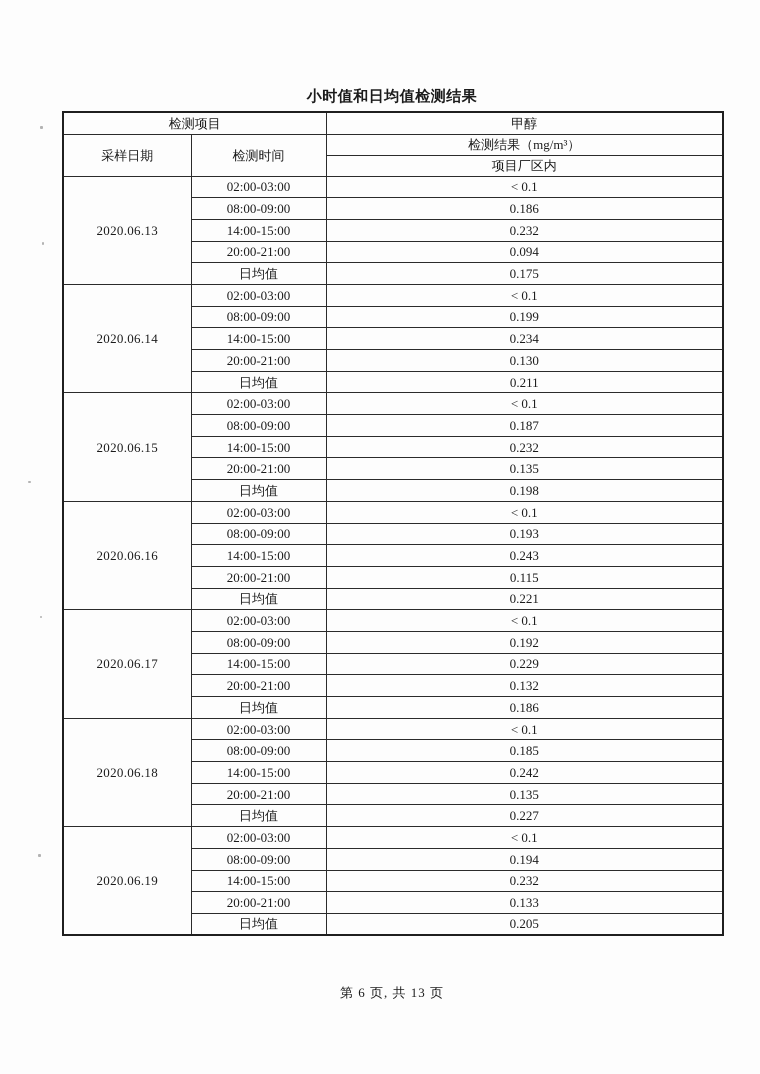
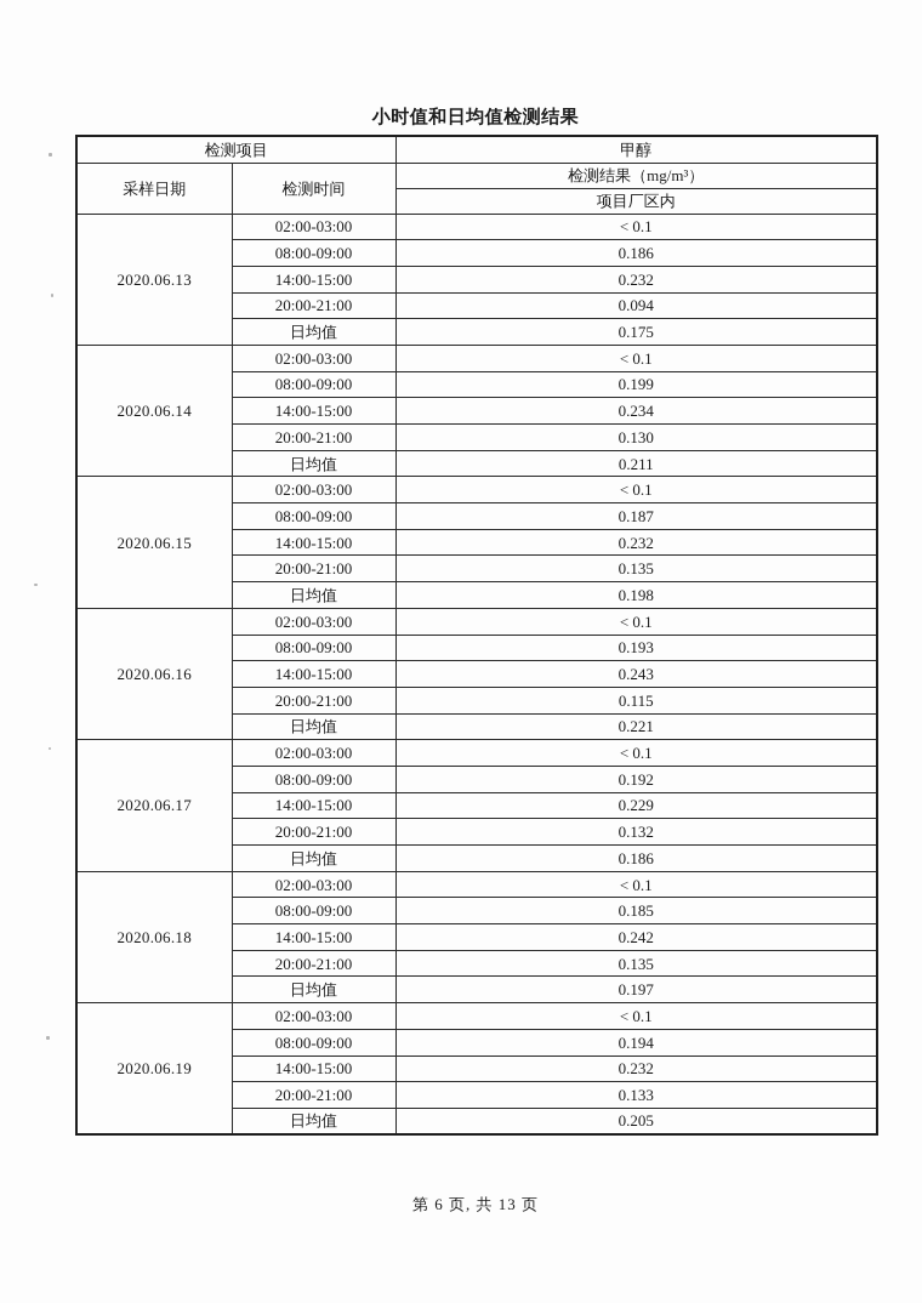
  小时值和日均值检测结果
  检测项目	甲醇
  采样日期	检测时间	检测结果（mg/m³）
  项目厂区内
  2020.06.13	02:00-03:00	< 0.1
  08:00-09:00	0.186
  14:00-15:00	0.232
  20:00-21:00	0.094
  日均值	0.175
  2020.06.14	02:00-03:00	< 0.1
  08:00-09:00	0.199
  14:00-15:00	0.234
  20:00-21:00	0.130
  日均值	0.211
  2020.06.15	02:00-03:00	< 0.1
  08:00-09:00	0.187
  14:00-15:00	0.232
  20:00-21:00	0.135
  日均值	0.198
  2020.06.16	02:00-03:00	< 0.1
  08:00-09:00	0.193
  14:00-15:00	0.243
  20:00-21:00	0.115
  日均值	0.221
  2020.06.17	02:00-03:00	< 0.1
  08:00-09:00	0.192
  14:00-15:00	0.229
  20:00-21:00	0.132
  日均值	0.186
  2020.06.18	02:00-03:00	< 0.1
  08:00-09:00	0.185
  14:00-15:00	0.242
  20:00-21:00	0.135
- 日均值	0.227
+ 日均值	0.197
  2020.06.19	02:00-03:00	< 0.1
  08:00-09:00	0.194
  14:00-15:00	0.232
  20:00-21:00	0.133
  日均值	0.205
  第 6 页, 共 13 页
